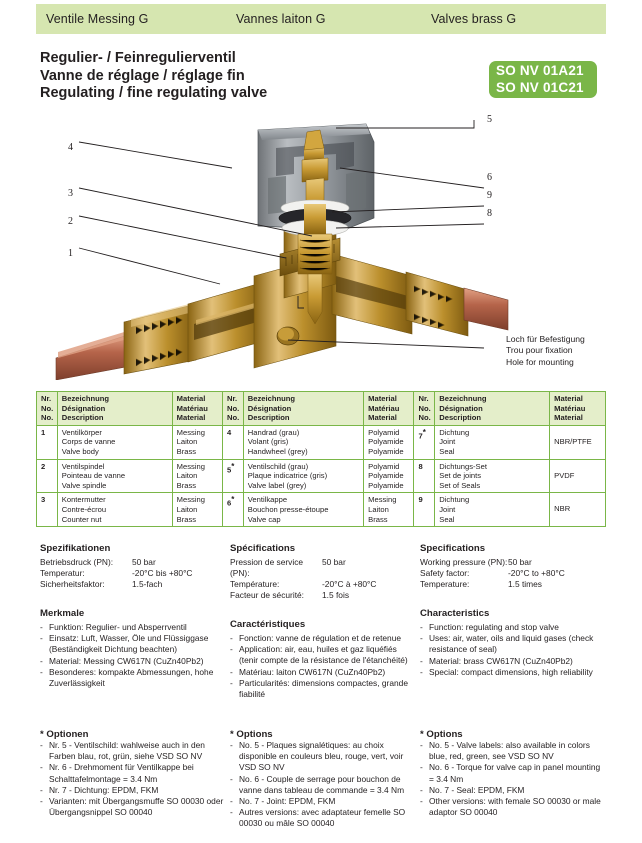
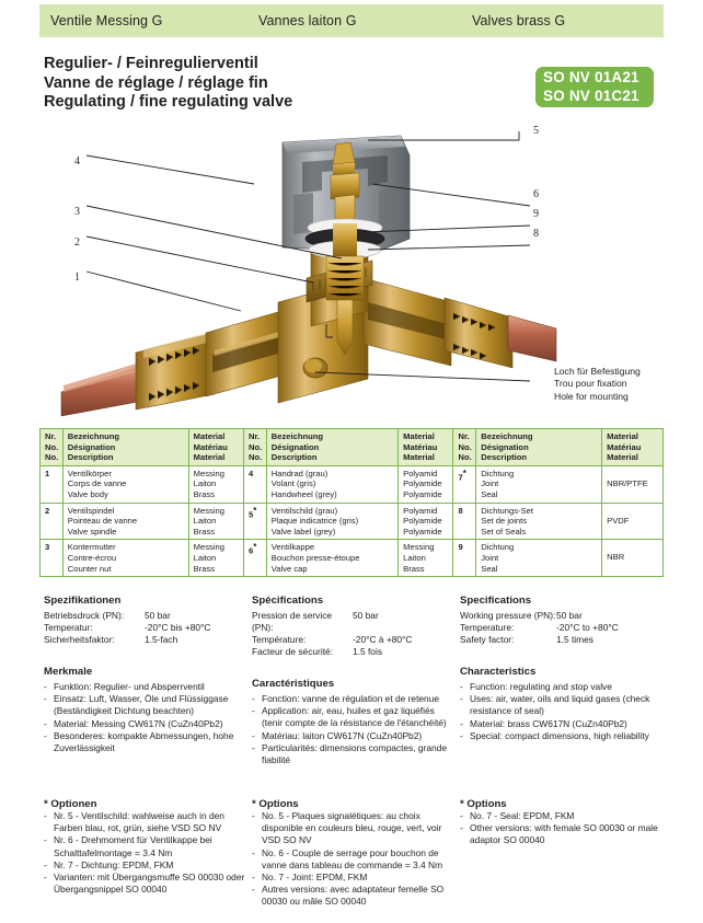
  Ventile Messing G
  Vannes laiton G
  Valves brass G
  Regulier- / Feinregulierventil
  Vanne de réglage / réglage fin
  Regulating / fine regulating valve
  SO NV 01A21
  SO NV 01C21
  1
  2
  3
  4
  5
  6
  8
  9
  Loch für Befestigung
  Trou pour fixation
  Hole for mounting
  Nr.No.No.	BezeichnungDésignationDescription	MaterialMatériauMaterial	Nr.No.No.	BezeichnungDésignationDescription	MaterialMatériauMaterial	Nr.No.No.	BezeichnungDésignationDescription	MaterialMatériauMaterial
  1	VentilkörperCorps de vanneValve body	MessingLaitonBrass	4	Handrad (grau)Volant (gris)Handwheel (grey)	PolyamidPolyamidePolyamide	7*	DichtungJointSeal	NBR/PTFE
  2	VentilspindelPointeau de vanneValve spindle	MessingLaitonBrass	5*	Ventilschild (grau)Plaque indicatrice (gris)Valve label (grey)	PolyamidPolyamidePolyamide	8	Dichtungs-SetSet de jointsSet of Seals	PVDF
  3	KontermutterContre-écrouCounter nut	MessingLaitonBrass	6*	VentilkappeBouchon presse-étoupeValve cap	MessingLaitonBrass	9	DichtungJointSeal	NBR
  Spezifikationen
  Betriebsdruck (PN):
  50 bar
  Temperatur:
  -20°C bis +80°C
  Sicherheitsfaktor:
  1.5-fach
  Merkmale
  Funktion: Regulier- und Absperrventil
  Einsatz: Luft, Wasser, Öle und Flüssiggase (Beständigkeit Dichtung beachten)
  Material: Messing CW617N (CuZn40Pb2)
  Besonderes: kompakte Abmessungen, hohe Zuverlässigkeit
  * Optionen
  Nr. 5 - Ventilschild: wahlweise auch in den Farben blau, rot, grün, siehe VSD SO NV
  Nr. 6 - Drehmoment für Ventilkappe bei Schalttafelmontage = 3.4 Nm
  Nr. 7 - Dichtung: EPDM, FKM
  Varianten: mit Übergangsmuffe SO 00030 oder Übergangsnippel SO 00040
  Spécifications
  Pression de service (PN):
  50 bar
  Température:
  -20°C à +80°C
  Facteur de sécurité:
  1.5 fois
  Caractéristiques
  Fonction: vanne de régulation et de retenue
  Application: air, eau, huiles et gaz liquéfiés (tenir compte de la résistance de l'étanchéité)
  Matériau: laiton CW617N (CuZn40Pb2)
  Particularités: dimensions compactes, grande fiabilité
  * Options
  No. 5 - Plaques signalétiques: au choix disponible en couleurs bleu, rouge, vert, voir VSD SO NV
  No. 6 - Couple de serrage pour bouchon de vanne dans tableau de commande = 3.4 Nm
  No. 7 - Joint: EPDM, FKM
  Autres versions: avec adaptateur femelle SO 00030 ou mâle SO 00040
  Specifications
  Working pressure (PN):
  50 bar
- Safety factor:
+ Temperature:
  -20°C to +80°C
- Temperature:
+ Safety factor:
  1.5 times
  Characteristics
  Function: regulating and stop valve
  Uses: air, water, oils and liquid gases (check resistance of seal)
  Material: brass CW617N (CuZn40Pb2)
  Special: compact dimensions, high reliability
  * Options
- No. 5 - Valve labels: also available in colors blue, red, green, see VSD SO NV
- No. 6 - Torque for valve cap in panel mounting = 3.4 Nm
  No. 7 - Seal: EPDM, FKM
  Other versions: with female SO 00030 or male adaptor SO 00040
